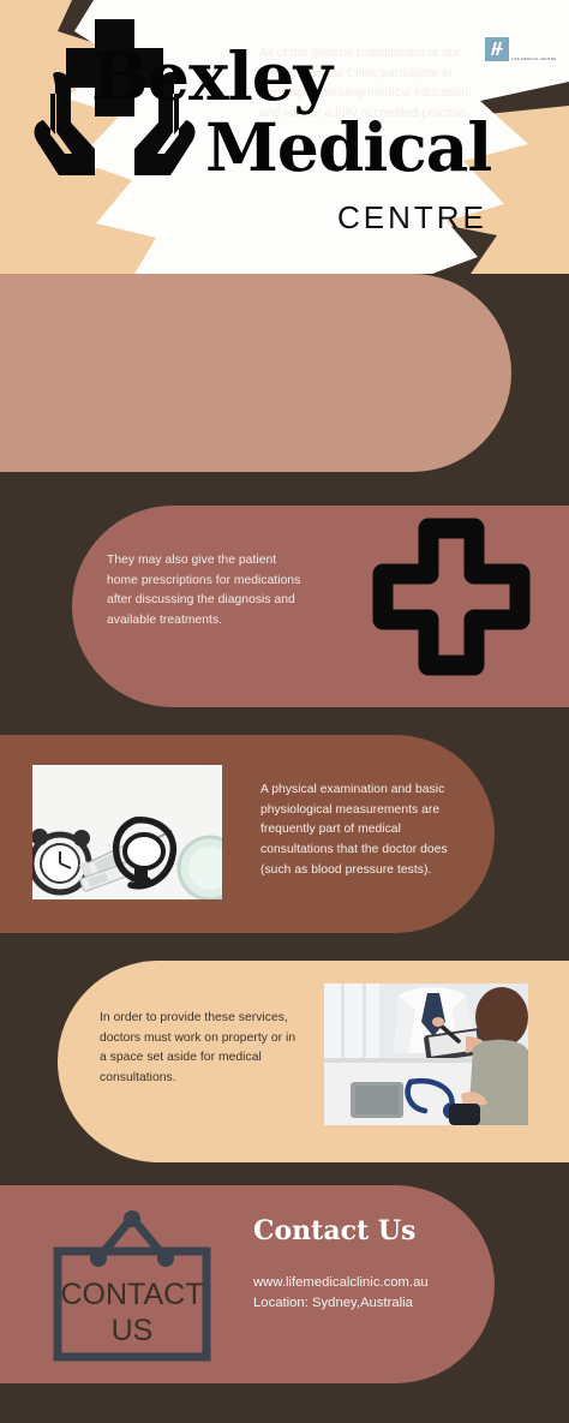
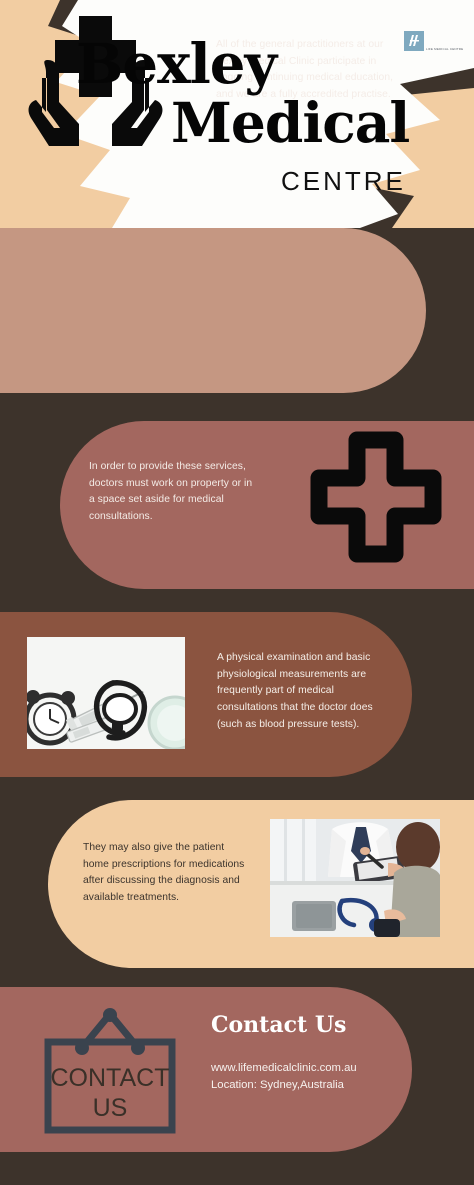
  Bexley
  Medical
  CENTRE
  Bexley Medical Clinic participate in ongoing continuing medical education, and we are a fully accredited practise.
- They may also give the patient home prescriptions for medications after discussing the diagnosis and available treatments.
+ In order to provide these services, doctors must work on property or in a space set aside for medical consultations.
  A physical examination and basic physiological measurements are frequently part of medical consultations that the doctor does (such as blood pressure tests).
- In order to provide these services, doctors must work on property or in a space set aside for medical consultations.
+ They may also give the patient home prescriptions for medications after discussing the diagnosis and available treatments.
  CONTACT
  US
  Contact Us
  www.lifemedicalclinic.com.au
  Location: Sydney,Australia
